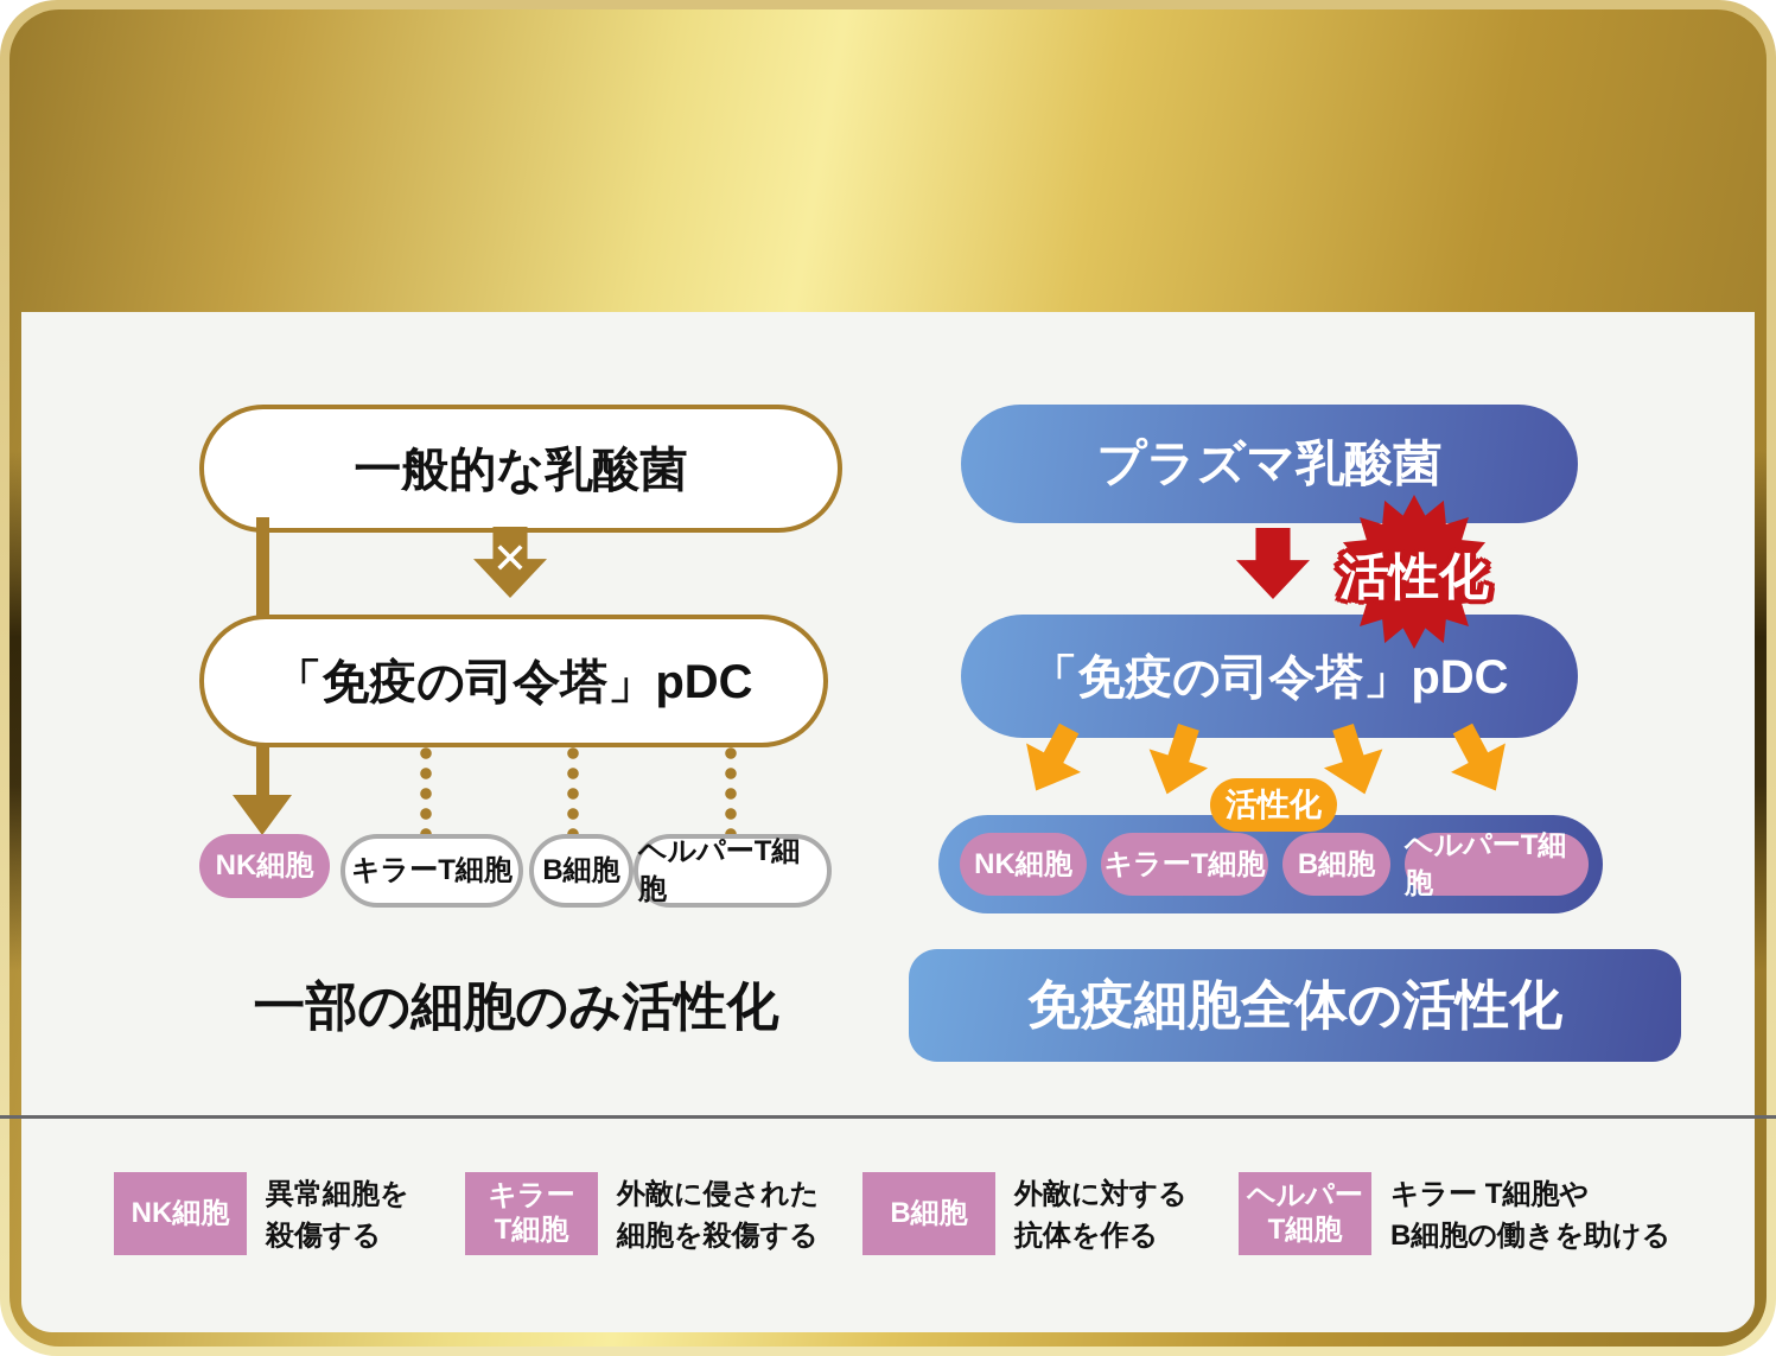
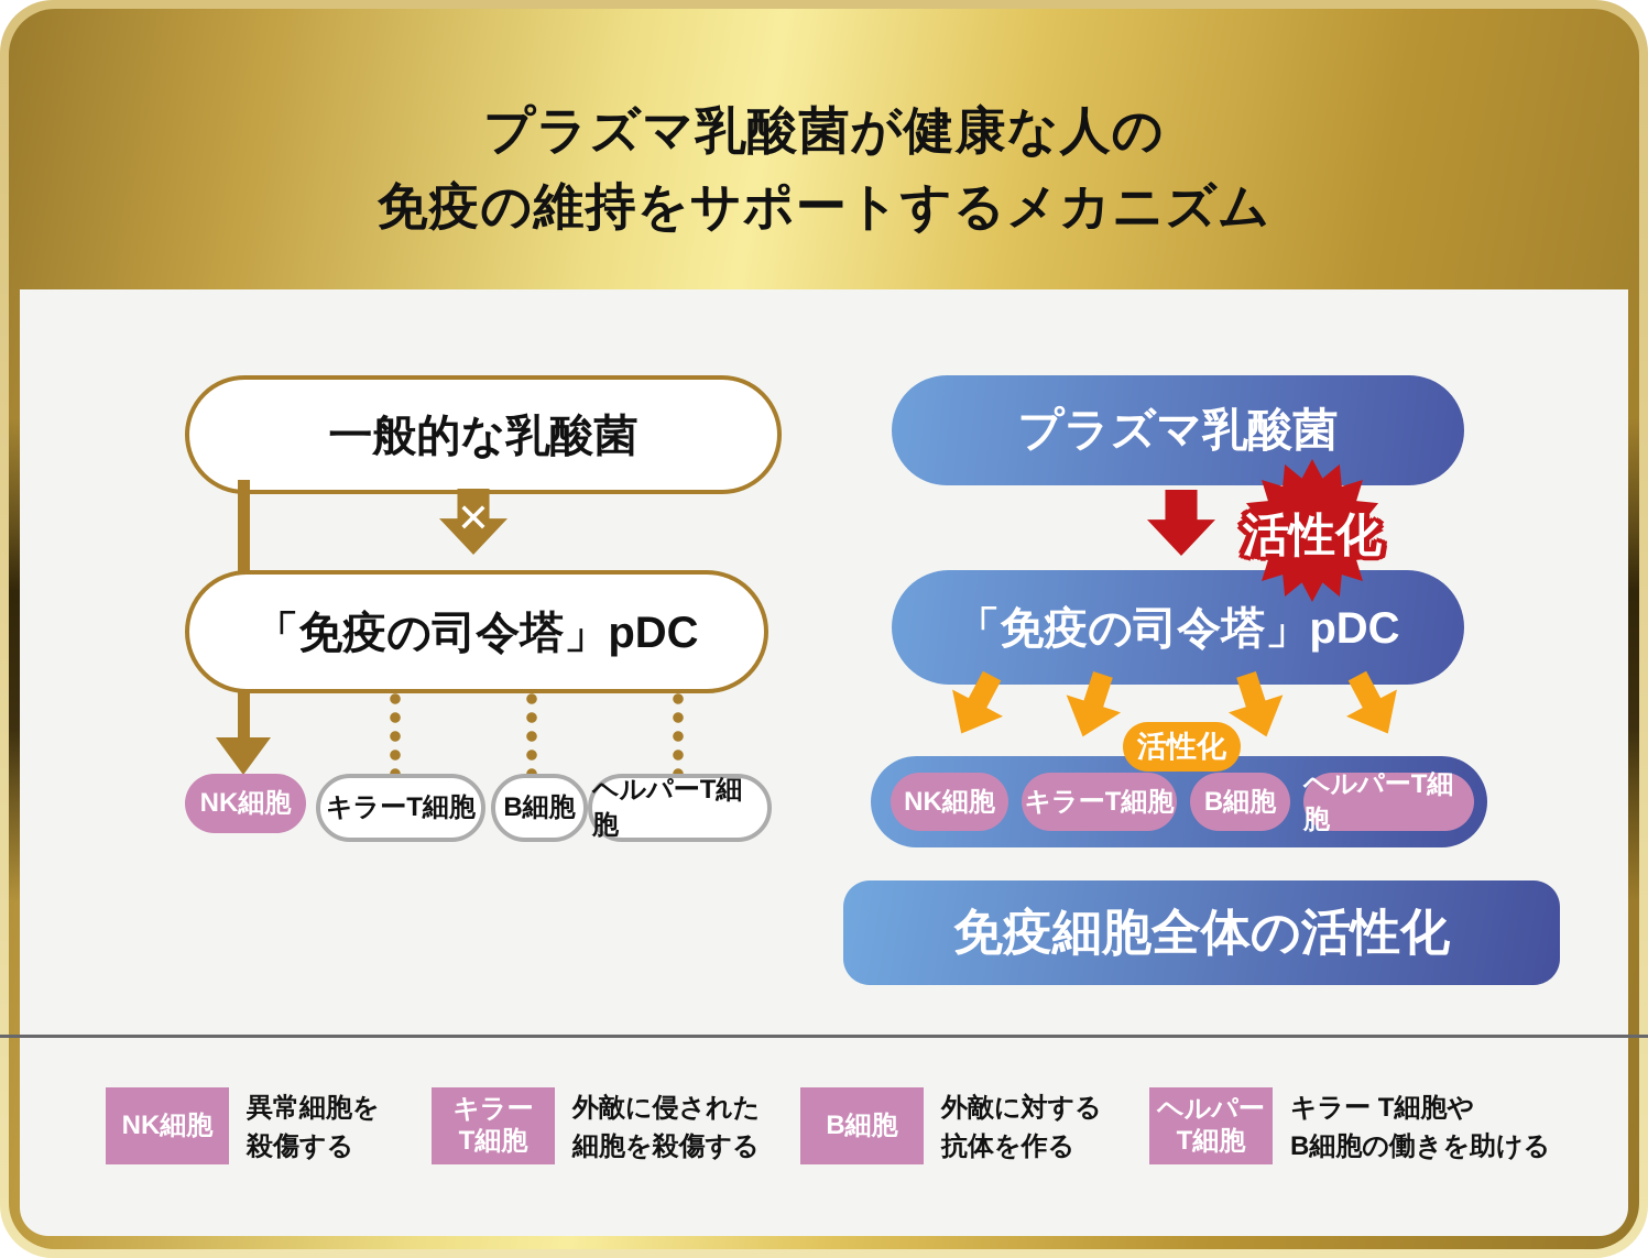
+ プラズマ乳酸菌が健康な人の
+ 免疫の維持をサポートするメカニズム
  一般的な乳酸菌
  ✕
  「免疫の司令塔」pDC
  NK細胞
  キラーT細胞
  B細胞
  ヘルパーT細胞
- 一部の細胞のみ活性化
  プラズマ乳酸菌
  活性化
  「免疫の司令塔」pDC
  活性化
  NK細胞
  キラーT細胞
  B細胞
  ヘルパーT細胞
  免疫細胞全体の活性化
  NK細胞
  異常細胞を
  殺傷する
  キラー
  T細胞
  外敵に侵された
  細胞を殺傷する
  B細胞
  外敵に対する
  抗体を作る
  ヘルパー
  T細胞
  キラー T細胞や
  B細胞の働きを助ける
